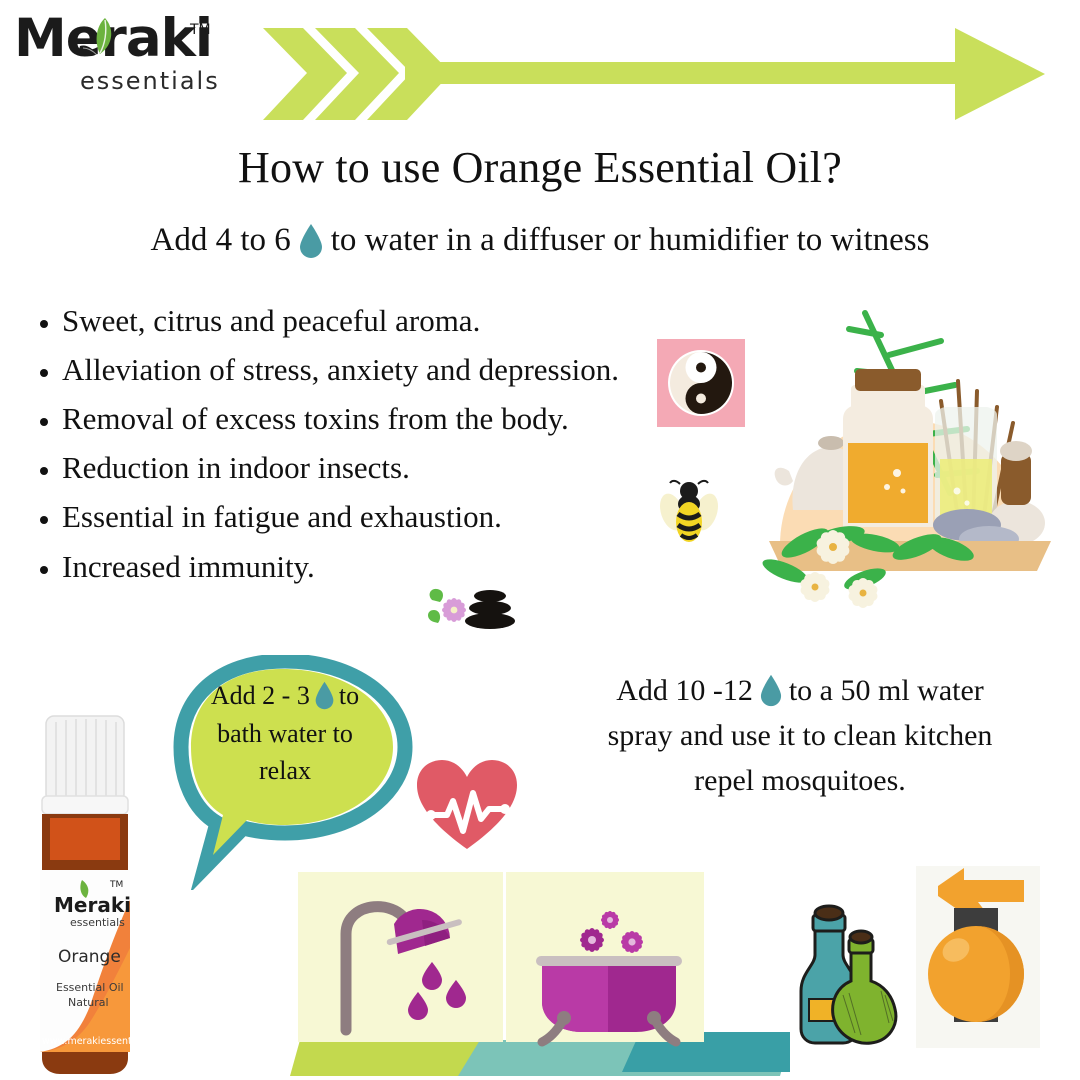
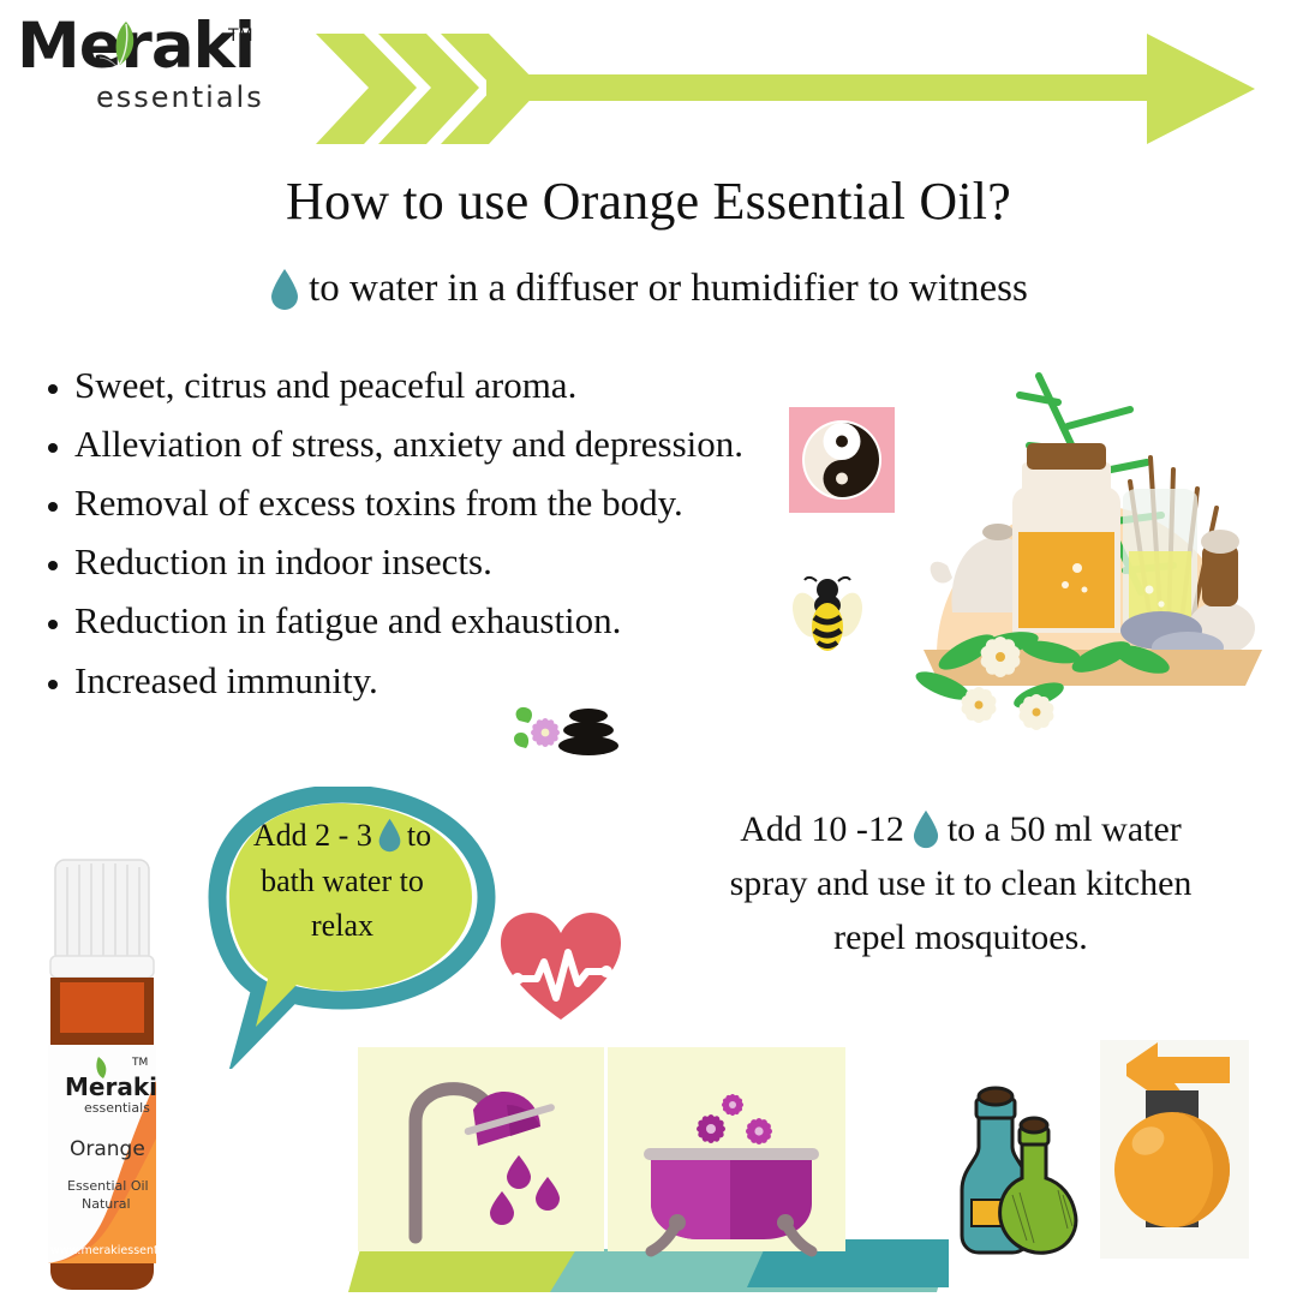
  Meraki
  TM
  essentials
  How to use Orange Essential Oil?
- Add 4 to 6
  to water in a diffuser or humidifier to witness
  Sweet, citrus and peaceful aroma.
  Alleviation of stress, anxiety and depression.
  Removal of excess toxins from the body.
  Reduction in indoor insects.
- Essential in fatigue and exhaustion.
+ Reduction in fatigue and exhaustion.
  Increased immunity.
  Add 2 - 3
  to
  bath water to
  relax
  Add 10 -12
  to a 50 ml water
  spray and use it to clean kitchen
  repel mosquitoes.
  Meraki
  TM
  essentials
  Orange
  Essential Oil
  Natural
  www.merakiessentials.com
